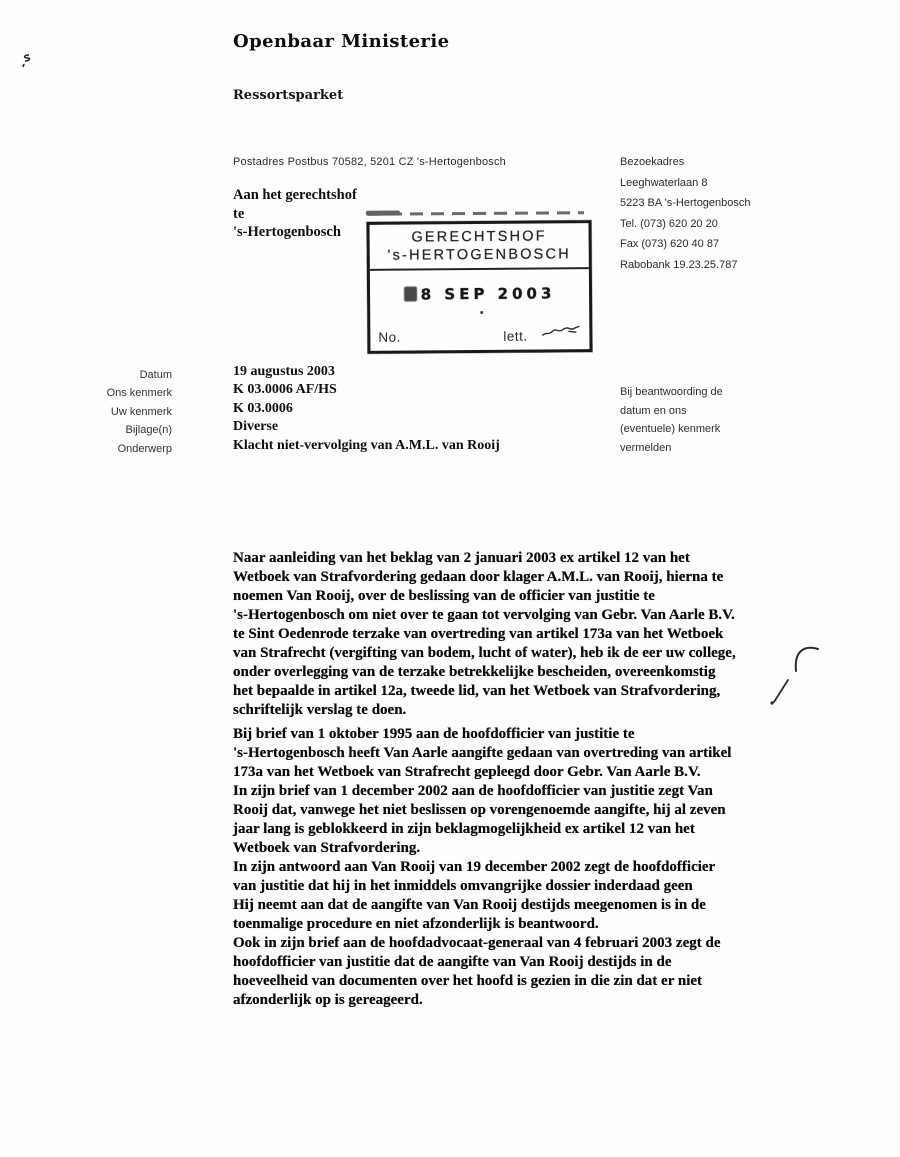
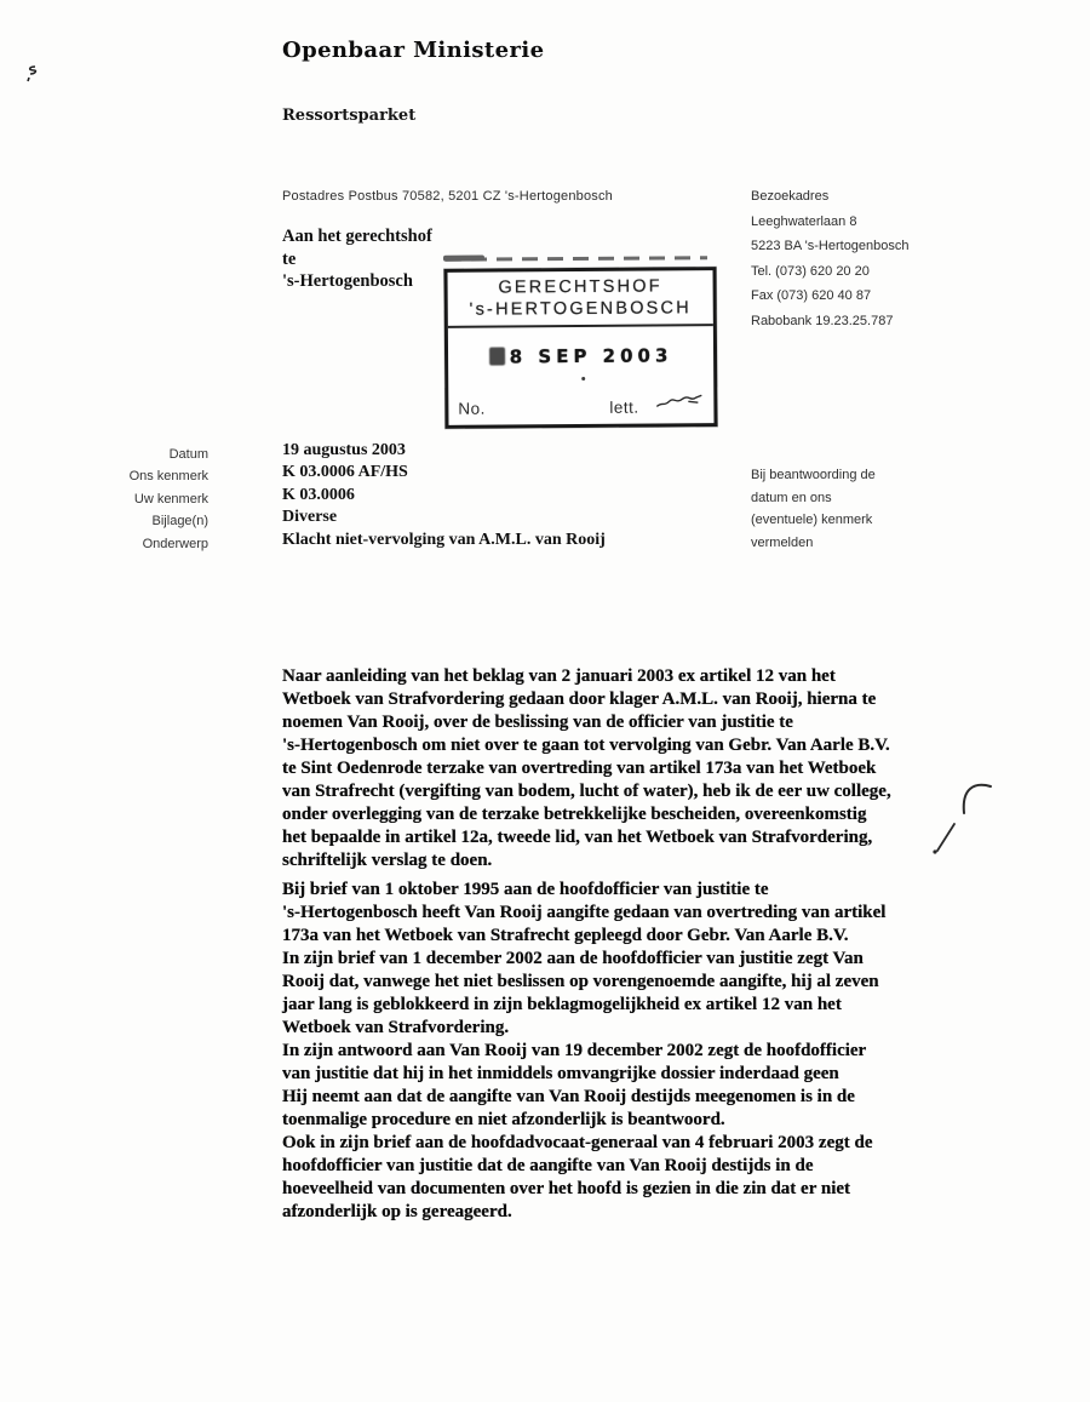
  Openbaar Ministerie
  Ressortsparket
  Postadres Postbus 70582, 5201 CZ 's-Hertogenbosch
  Aan het gerechtshof
  te
  's-Hertogenbosch
  Bezoekadres
  Leeghwaterlaan 8
  5223 BA 's-Hertogenbosch
  Tel. (073) 620 20 20
  Fax (073) 620 40 87
  Rabobank 19.23.25.787
  GERECHTSHOF
  's-HERTOGENBOSCH
  8 SEP 2003
  No.
  lett.
  Datum
  Ons kenmerk
  Uw kenmerk
  Bijlage(n)
  Onderwerp
  19 augustus 2003
  K 03.0006 AF/HS
  K 03.0006
  Diverse
  Klacht niet-vervolging van A.M.L. van Rooij
  Bij beantwoording de
  datum en ons
  (eventuele) kenmerk
  vermelden
  Naar aanleiding van het beklag van 2 januari 2003 ex artikel 12 van het
  Wetboek van Strafvordering gedaan door klager A.M.L. van Rooij, hierna te
  noemen Van Rooij, over de beslissing van de officier van justitie te
  's-Hertogenbosch om niet over te gaan tot vervolging van Gebr. Van Aarle B.V.
  te Sint Oedenrode terzake van overtreding van artikel 173a van het Wetboek
  van Strafrecht (vergifting van bodem, lucht of water), heb ik de eer uw college,
  onder overlegging van de terzake betrekkelijke bescheiden, overeenkomstig
  het bepaalde in artikel 12a, tweede lid, van het Wetboek van Strafvordering,
  schriftelijk verslag te doen.
  Bij brief van 1 oktober 1995 aan de hoofdofficier van justitie te
- 's-Hertogenbosch heeft Van Aarle aangifte gedaan van overtreding van artikel
+ 's-Hertogenbosch heeft Van Rooij aangifte gedaan van overtreding van artikel
  173a van het Wetboek van Strafrecht gepleegd door Gebr. Van Aarle B.V.
  In zijn brief van 1 december 2002 aan de hoofdofficier van justitie zegt Van
  Rooij dat, vanwege het niet beslissen op vorengenoemde aangifte, hij al zeven
  jaar lang is geblokkeerd in zijn beklagmogelijkheid ex artikel 12 van het
  Wetboek van Strafvordering.
  In zijn antwoord aan Van Rooij van 19 december 2002 zegt de hoofdofficier
  van justitie dat hij in het inmiddels omvangrijke dossier inderdaad geen
  Hij neemt aan dat de aangifte van Van Rooij destijds meegenomen is in de
  toenmalige procedure en niet afzonderlijk is beantwoord.
  Ook in zijn brief aan de hoofdadvocaat-generaal van 4 februari 2003 zegt de
  hoofdofficier van justitie dat de aangifte van Van Rooij destijds in de
  hoeveelheid van documenten over het hoofd is gezien in die zin dat er niet
  afzonderlijk op is gereageerd.
